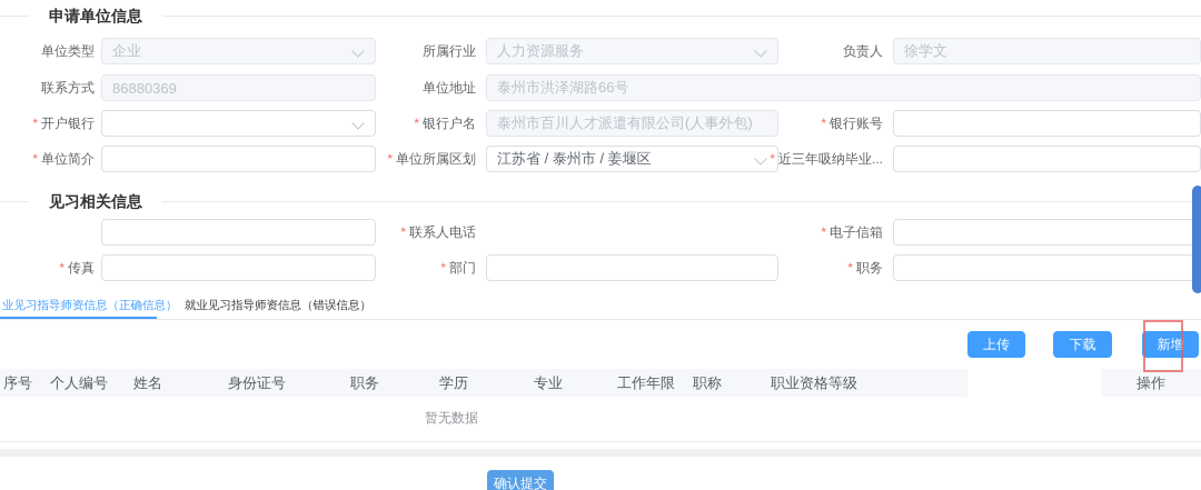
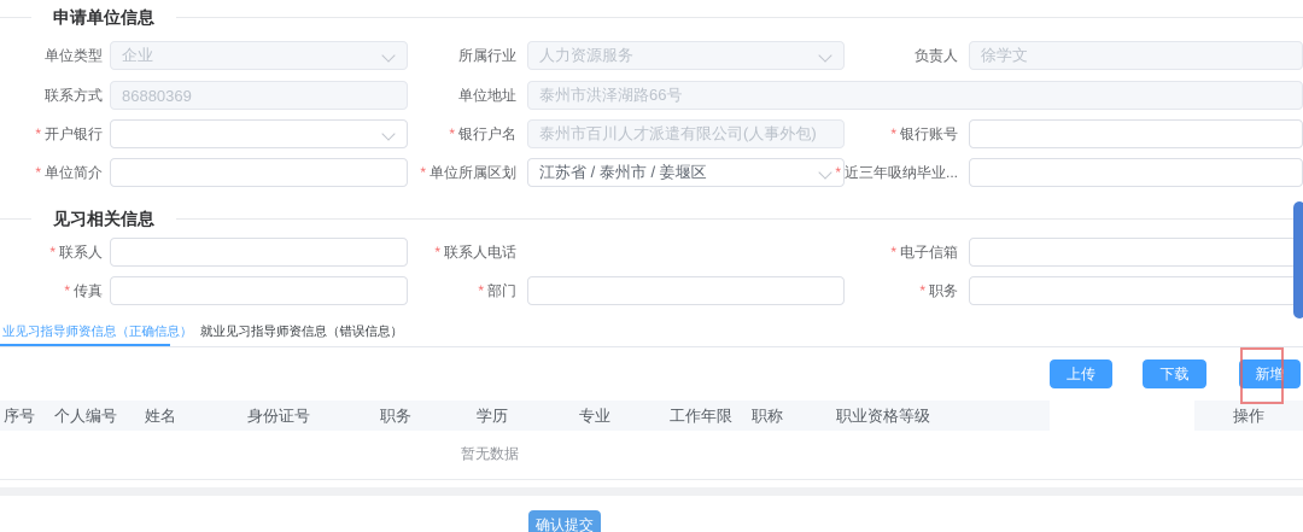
  申请单位信息
  单位类型
  企业
  所属行业
  人力资源服务
  负责人
  徐学文
  联系方式
  86880369
  单位地址
  泰州市洪泽湖路66号
  * 开户银行
  * 银行户名
  泰州市百川人才派遣有限公司(人事外包)
  * 银行账号
  * 单位简介
  * 单位所属区划
  江苏省 / 泰州市 / 姜堰区
  * 近三年吸纳毕业...
  见习相关信息
+ * 联系人
  * 联系人电话
  * 电子信箱
  * 传真
  * 部门
  * 职务
  业见习指导师资信息（正确信息）
  就业见习指导师资信息（错误信息）
  上传
  下载
  新增
  序号
  个人编号
  姓名
  身份证号
  职务
  学历
  专业
  工作年限
  职称
  职业资格等级
  操作
  暂无数据
  确认提交
